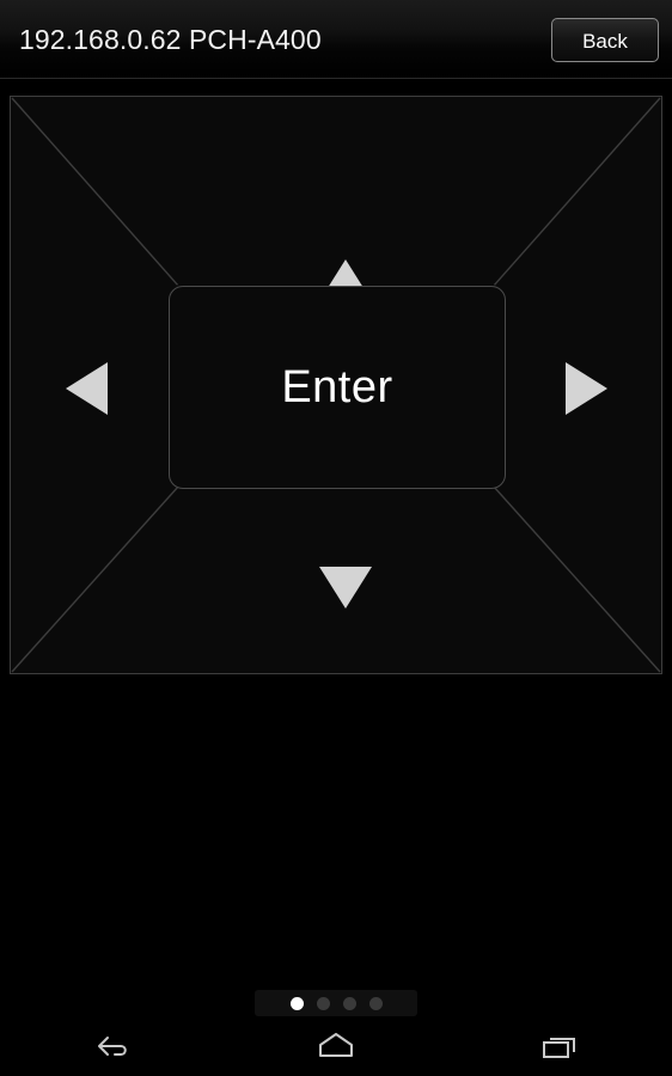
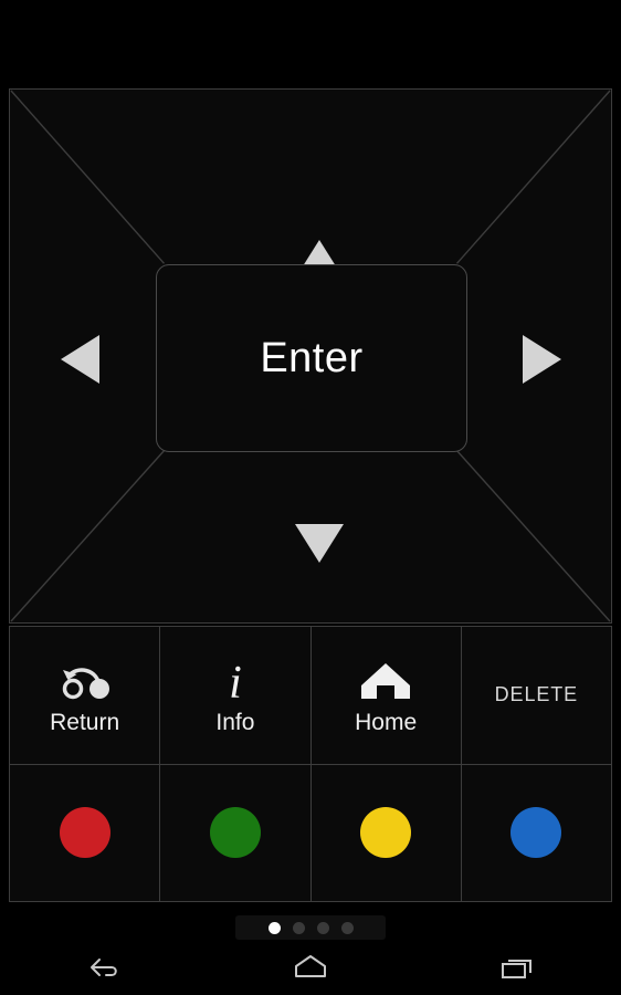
- 192.168.0.62 PCH-A400
- Back
  Enter
+ Return
+ i
+ Info
+ Home
+ DELETE
